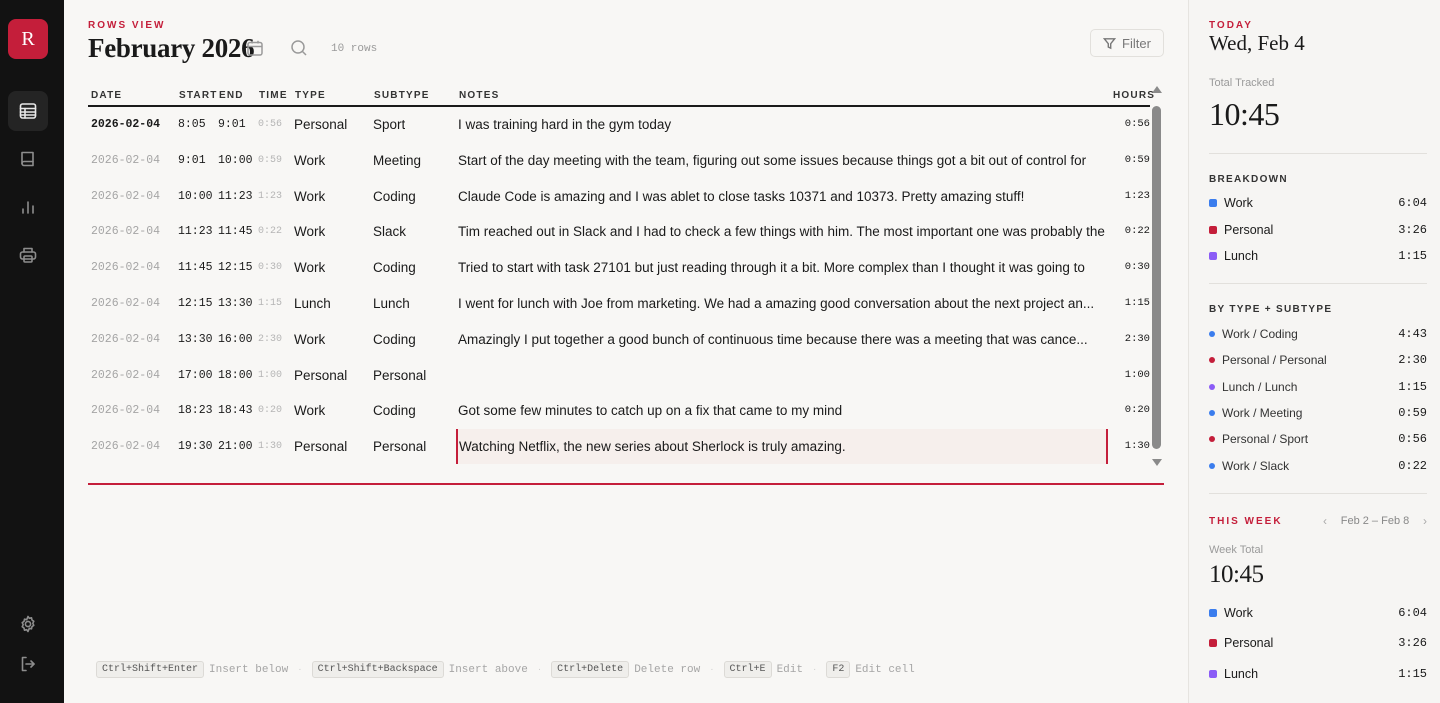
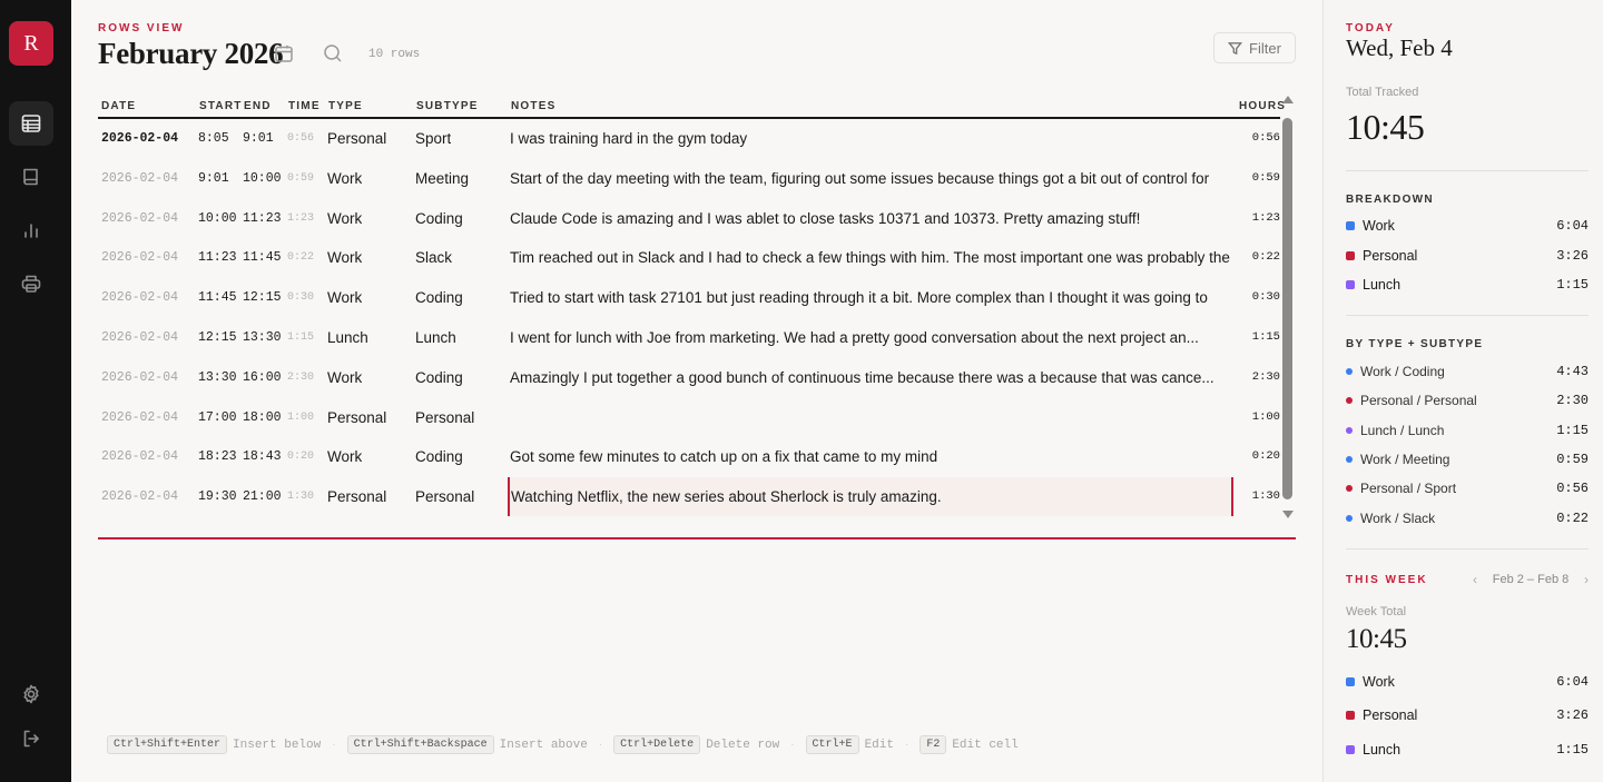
  R
  ROWS VIEW
  February 202
  10 rows
  Filter
  DATE
  START
  END
  TIME
  TYPE
  SUBTYPE
  NOTES
  HOURS
  2026-02-04
  8:05
  9:01
  0:56
  Personal
  Sport
  I was training hard in the gym today
  0:56
  2026-02-04
  9:01
  10:00
  0:59
  Work
  Meeting
  Start of the day meeting with the team, figuring out some issues because things got a bit out of control for
  0:59
  2026-02-04
  10:00
  11:23
  1:23
  Work
  Coding
  Claude Code is amazing and I was ablet to close tasks 10371 and 10373. Pretty amazing stuff!
  1:23
  2026-02-04
  11:23
  11:45
  0:22
  Work
  Slack
  Tim reached out in Slack and I had to check a few things with him. The most important one was probably the
  0:22
  2026-02-04
  11:45
  12:15
  0:30
  Work
  Coding
  Tried to start with task 27101 but just reading through it a bit. More complex than I thought it was going to
  0:30
  2026-02-04
  12:15
  13:30
  1:15
  Lunch
  Lunch
- I went for lunch with Joe from marketing. We had a amazing good conversation about the next project an...
+ I went for lunch with Joe from marketing. We had a pretty good conversation about the next project an...
  1:15
  2026-02-04
  13:30
  16:00
  2:30
  Work
  Coding
- Amazingly I put together a good bunch of continuous time because there was a meeting that was cance...
+ Amazingly I put together a good bunch of continuous time because there was a because that was cance...
  2:30
  2026-02-04
  17:00
  18:00
  1:00
  Personal
  Personal
  1:00
  2026-02-04
  18:23
  18:43
  0:20
  Work
  Coding
  Got some few minutes to catch up on a fix that came to my mind
  0:20
  2026-02-04
  19:30
  21:00
  1:30
  Personal
  Personal
  Watching Netflix, the new series about Sherlock is truly amazing.
  1:30
  Ctrl+Shift+Enter
  Insert below
  Ctrl+Shift+Backspace
  Insert above
  ·
  Ctrl+Delete
  Delete row
  Ctrl+E
  Edit
  ·
  F2
  Edit cell
  TODAY
  Wed, Feb 4
  Total Tracked
  10:45
  BREAKDOWN
  Work
  6:04
  Personal
  3:26
  Lunch
  1:15
  BY TYPE + SUBTYPE
  Work / Coding
  4:43
  Personal / Personal
  2:30
  Lunch / Lunch
  1:15
  Work / Meeting
  0:59
  Personal / Sport
  0:56
  Work / Slack
  0:22
  THIS WEEK
  ‹
  Feb 2 – Feb 8
  ›
  Week Total
  10:45
  Work
  6:04
  Personal
  3:26
  Lunch
  1:15
